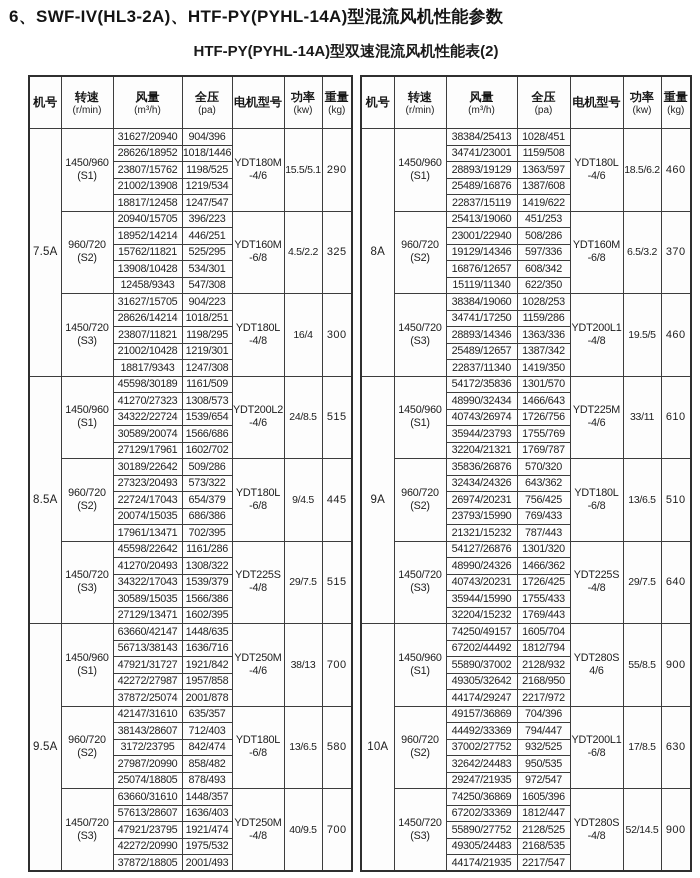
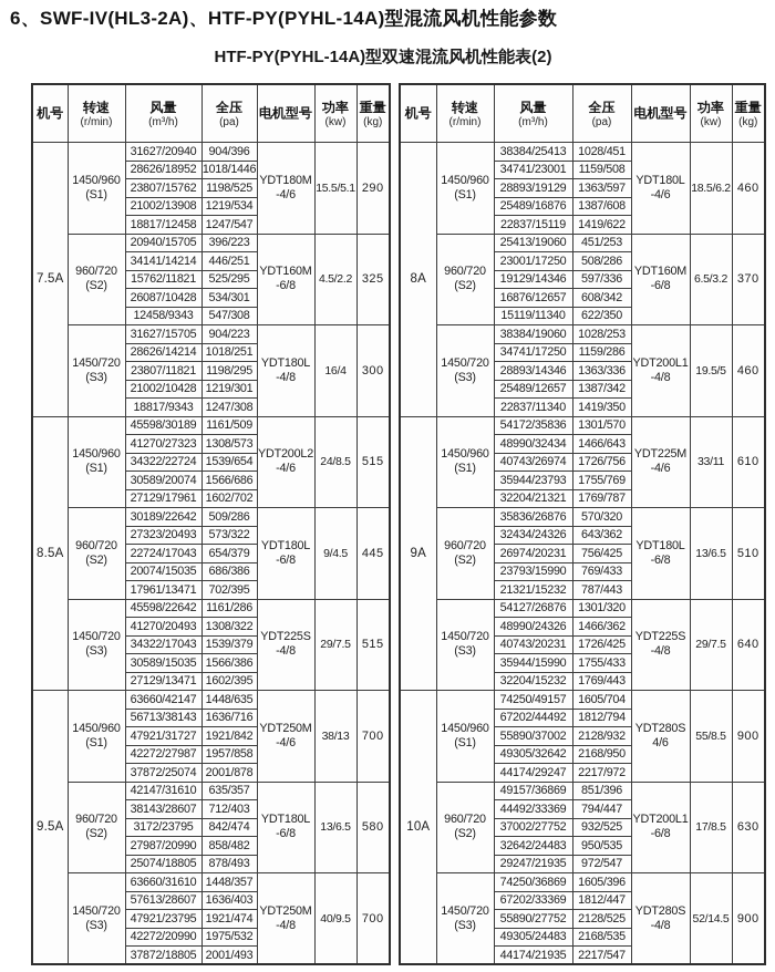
  6、SWF-IV(HL3-2A)、HTF-PY(PYHL-14A)型混流风机性能参数
  HTF-PY(PYHL-14A)型双速混流风机性能表(2)
  机号	转速(r/min)	风量(m³/h)	全压(pa)	电机型号	功率(kw)	重量(kg)
  7.5A	1450/960(S1)	31627/20940	904/396	YDT180M-4/6	15.5/5.1	290
  28626/18952	1018/1446
  23807/15762	1198/525
  21002/13908	1219/534
  18817/12458	1247/547
  960/720(S2)	20940/15705	396/223	YDT160M-6/8	4.5/2.2	325
- 18952/14214	446/251
+ 34141/14214	446/251
  15762/11821	525/295
- 13908/10428	534/301
+ 26087/10428	534/301
  12458/9343	547/308
  1450/720(S3)	31627/15705	904/223	YDT180L-4/8	16/4	300
  28626/14214	1018/251
  23807/11821	1198/295
  21002/10428	1219/301
  18817/9343	1247/308
  8.5A	1450/960(S1)	45598/30189	1161/509	YDT200L2-4/6	24/8.5	515
  41270/27323	1308/573
  34322/22724	1539/654
  30589/20074	1566/686
  27129/17961	1602/702
  960/720(S2)	30189/22642	509/286	YDT180L-6/8	9/4.5	445
  27323/20493	573/322
  22724/17043	654/379
  20074/15035	686/386
  17961/13471	702/395
  1450/720(S3)	45598/22642	1161/286	YDT225S-4/8	29/7.5	515
  41270/20493	1308/322
  34322/17043	1539/379
  30589/15035	1566/386
  27129/13471	1602/395
  9.5A	1450/960(S1)	63660/42147	1448/635	YDT250M-4/6	38/13	700
  56713/38143	1636/716
  47921/31727	1921/842
  42272/27987	1957/858
  37872/25074	2001/878
  960/720(S2)	42147/31610	635/357	YDT180L-6/8	13/6.5	580
  38143/28607	712/403
  3172/23795	842/474
  27987/20990	858/482
  25074/18805	878/493
  1450/720(S3)	63660/31610	1448/357	YDT250M-4/8	40/9.5	700
  57613/28607	1636/403
  47921/23795	1921/474
  42272/20990	1975/532
  37872/18805	2001/493
  机号	转速(r/min)	风量(m³/h)	全压(pa)	电机型号	功率(kw)	重量(kg)
  8A	1450/960(S1)	38384/25413	1028/451	YDT180L-4/6	18.5/6.2	460
  34741/23001	1159/508
  28893/19129	1363/597
  25489/16876	1387/608
  22837/15119	1419/622
  960/720(S2)	25413/19060	451/253	YDT160M-6/8	6.5/3.2	370
- 23001/22940	508/286
+ 23001/17250	508/286
  19129/14346	597/336
  16876/12657	608/342
  15119/11340	622/350
  1450/720(S3)	38384/19060	1028/253	YDT200L1-4/8	19.5/5	460
  34741/17250	1159/286
  28893/14346	1363/336
  25489/12657	1387/342
  22837/11340	1419/350
  9A	1450/960(S1)	54172/35836	1301/570	YDT225M-4/6	33/11	610
  48990/32434	1466/643
  40743/26974	1726/756
  35944/23793	1755/769
  32204/21321	1769/787
  960/720(S2)	35836/26876	570/320	YDT180L-6/8	13/6.5	510
  32434/24326	643/362
  26974/20231	756/425
  23793/15990	769/433
  21321/15232	787/443
  1450/720(S3)	54127/26876	1301/320	YDT225S-4/8	29/7.5	640
  48990/24326	1466/362
  40743/20231	1726/425
  35944/15990	1755/433
  32204/15232	1769/443
  10A	1450/960(S1)	74250/49157	1605/704	YDT280S4/6	55/8.5	900
  67202/44492	1812/794
  55890/37002	2128/932
  49305/32642	2168/950
  44174/29247	2217/972
- 960/720(S2)	49157/36869	704/396	YDT200L1-6/8	17/8.5	630
+ 960/720(S2)	49157/36869	851/396	YDT200L1-6/8	17/8.5	630
  44492/33369	794/447
  37002/27752	932/525
  32642/24483	950/535
  29247/21935	972/547
  1450/720(S3)	74250/36869	1605/396	YDT280S-4/8	52/14.5	900
  67202/33369	1812/447
  55890/27752	2128/525
  49305/24483	2168/535
  44174/21935	2217/547
